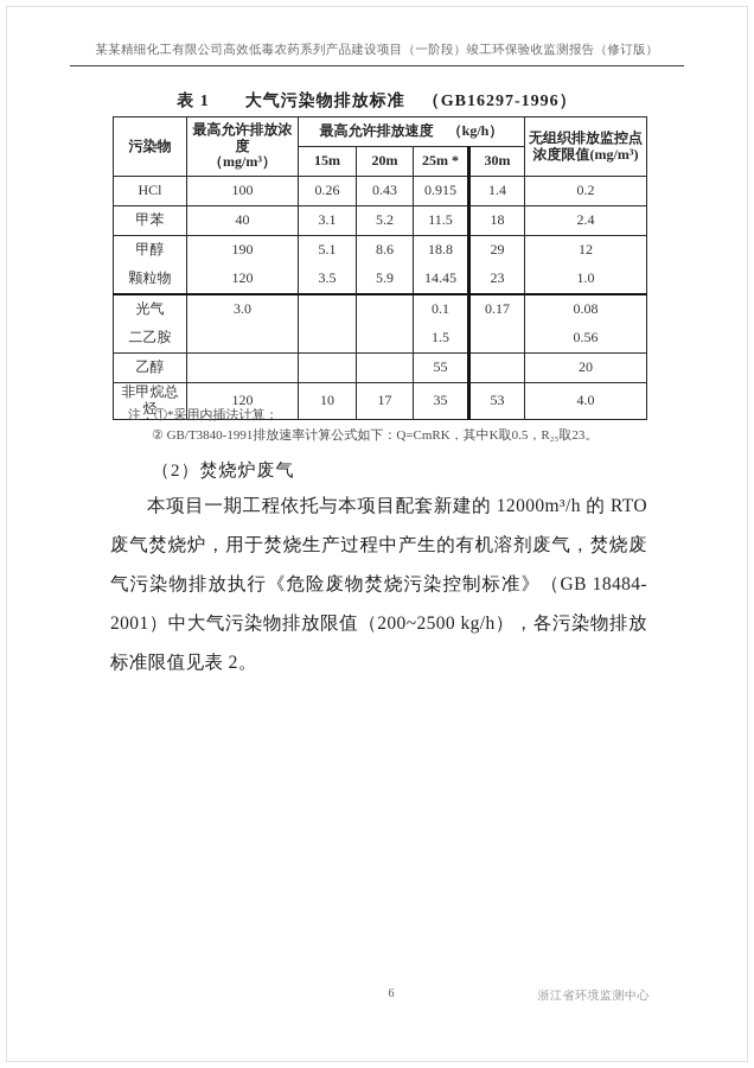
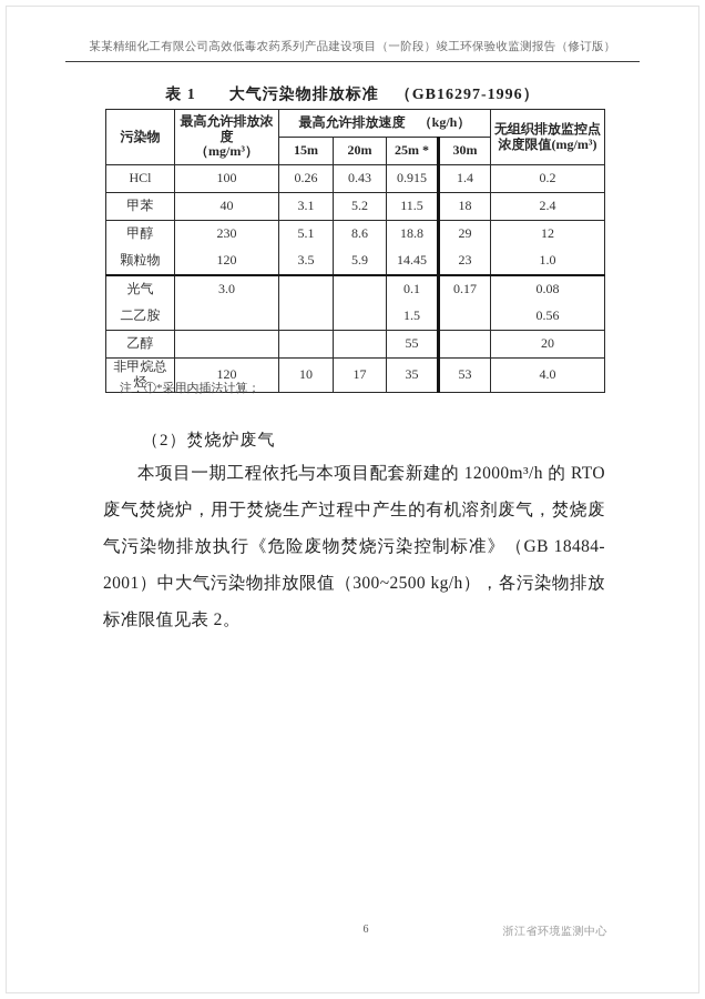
  某某精细化工有限公司高效低毒农药系列产品建设项目（一阶段）竣工环保验收监测报告（修订版）
  表 1 大气污染物排放标准 （GB16297-1996）
  污染物	最高允许排放浓度 （mg/m³）	最高允许排放速度 （kg/h）	无组织排放监控点 浓度限值(mg/m³)
  15m	20m	25m *	30m
  HCl	100	0.26	0.43	0.915	1.4	0.2
  甲苯	40	3.1	5.2	11.5	18	2.4
- 甲醇	190	5.1	8.6	18.8	29	12
+ 甲醇	230	5.1	8.6	18.8	29	12
  颗粒物	120	3.5	5.9	14.45	23	1.0
  光气	3.0			0.1	0.17	0.08
  二乙胺				1.5		0.56
  乙醇				55		20
  非甲烷总烃	120	10	17	35	53	4.0
  注：①*采用内插法计算；
- ② GB/T3840-1991排放速率计算公式如下：Q=CmRK，其中K取0.5，R₂₅取23。
  （2）焚烧炉废气
- 本项目一期工程依托与本项目配套新建的 12000m³/h 的 RTO 废气焚烧炉，用于焚烧生产过程中产生的有机溶剂废气，焚烧废气污染物排放执行《危险废物焚烧污染控制标准》（GB 18484-2001）中大气污染物排放限值（200~2500 kg/h），各污染物排放标准限值见表 2。
+ 本项目一期工程依托与本项目配套新建的 12000m³/h 的 RTO 废气焚烧炉，用于焚烧生产过程中产生的有机溶剂废气，焚烧废气污染物排放执行《危险废物焚烧污染控制标准》（GB 18484-2001）中大气污染物排放限值（300~2500 kg/h），各污染物排放标准限值见表 2。
  6
  浙江省环境监测中心
